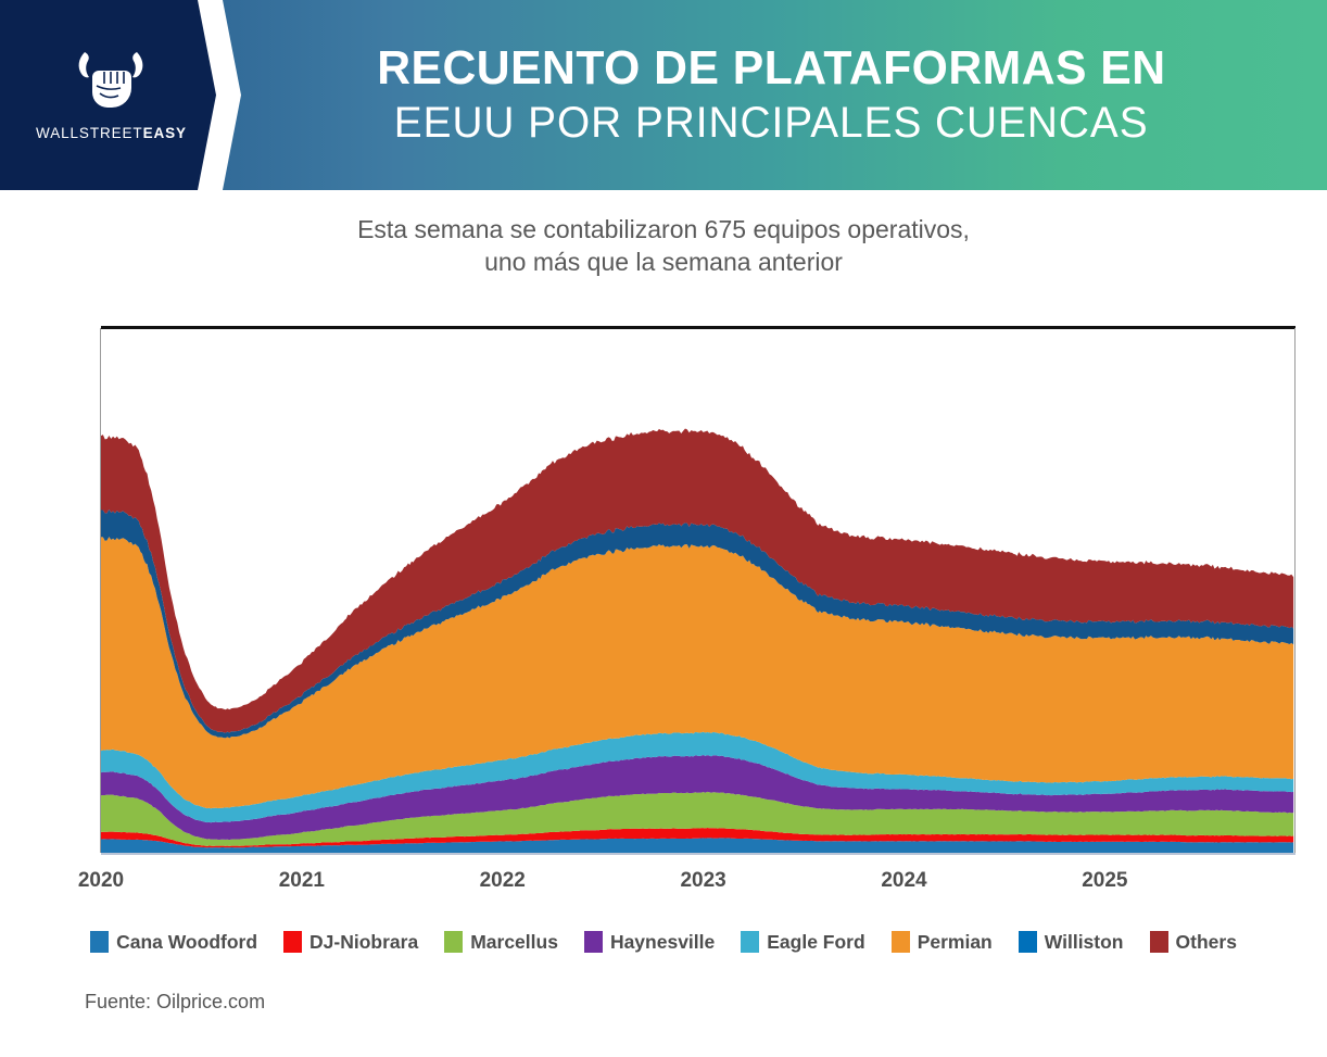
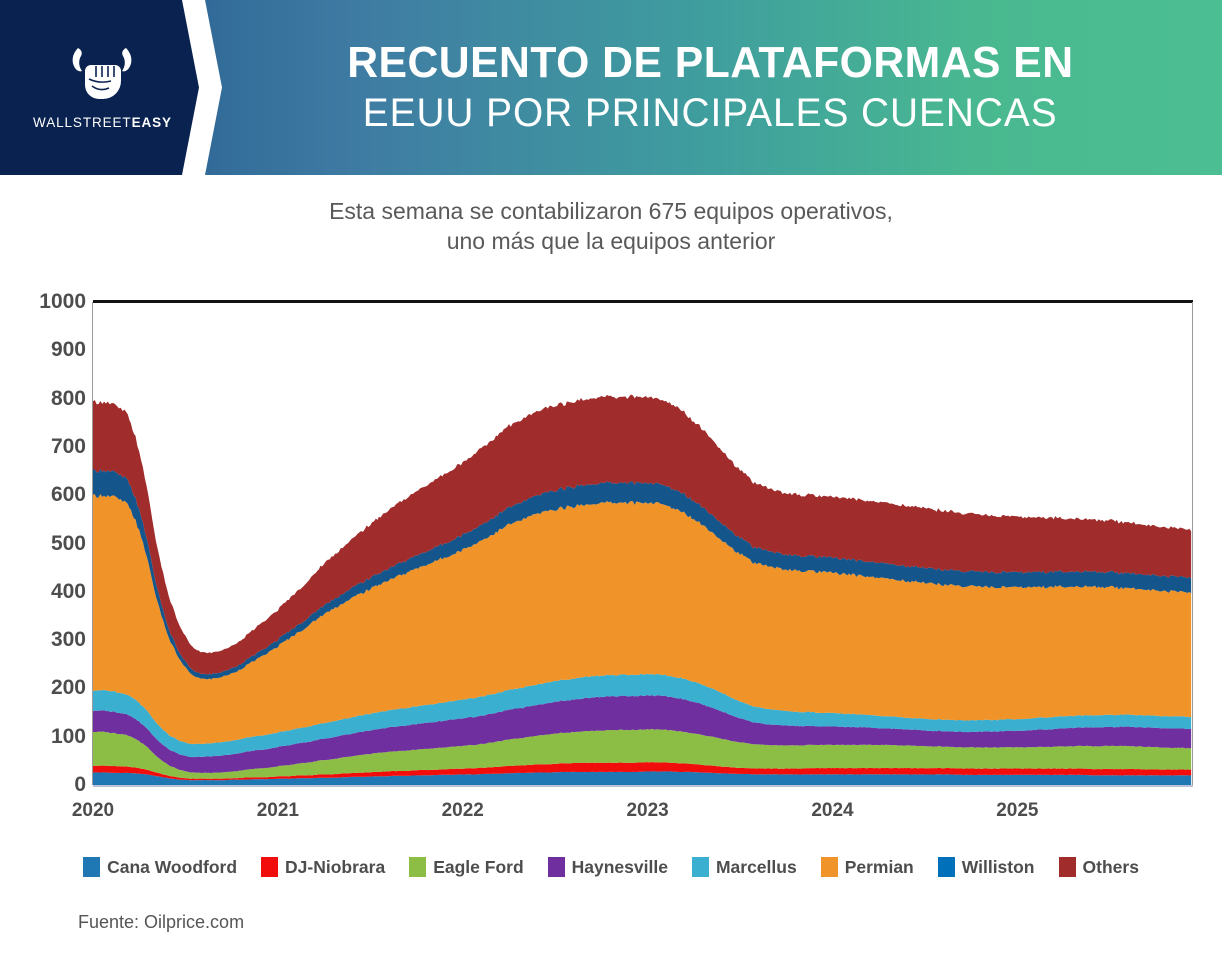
  WALLSTREETEASY
  RECUENTO DE PLATAFORMAS EN
  EEUU POR PRINCIPALES CUENCAS
  Esta semana se contabilizaron 675 equipos operativos,
- uno más que la semana anterior
+ uno más que la equipos anterior
+ 0
+ 100
+ 200
+ 300
+ 400
+ 500
+ 600
+ 700
+ 800
+ 900
+ 1000
  2020
  2021
  2022
  2023
  2024
  2025
  Cana Woodford
  DJ-Niobrara
- Marcellus
+ Eagle Ford
  Haynesville
- Eagle Ford
+ Marcellus
  Permian
  Williston
  Others
  Fuente: Oilprice.com
